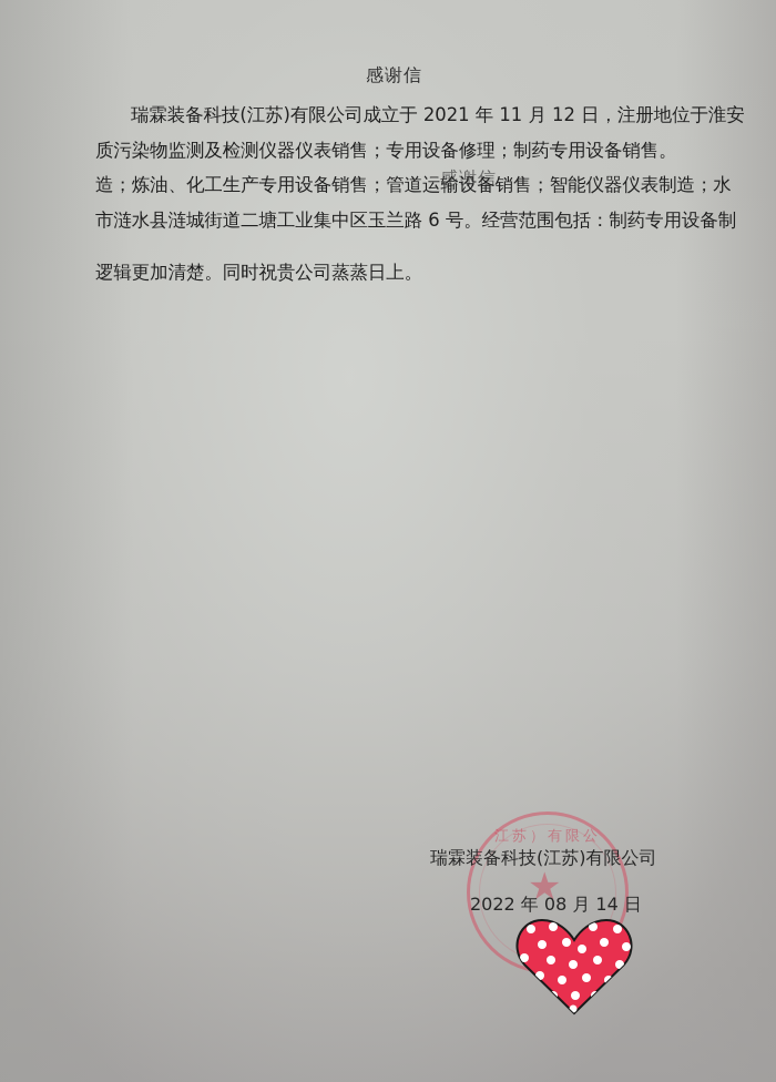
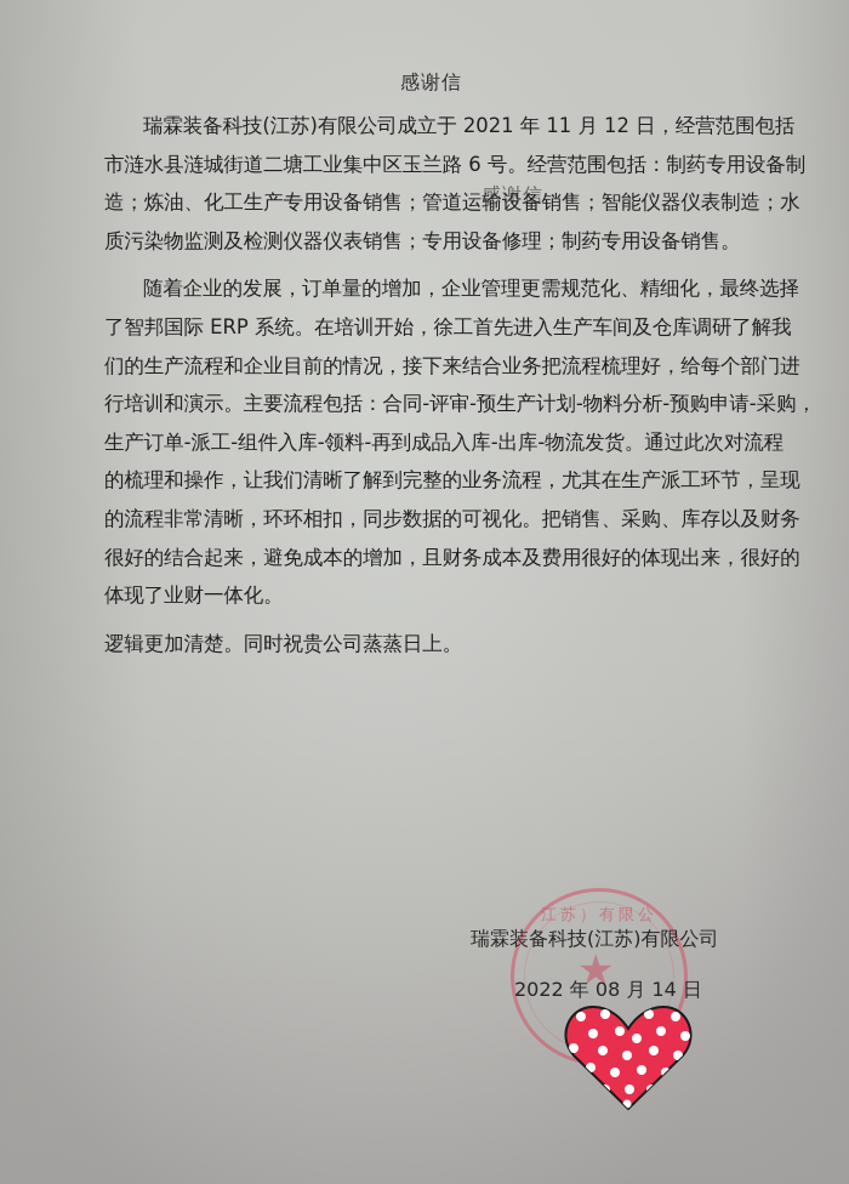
  感谢信
  感谢信
- 瑞霖装备科技(江苏)有限公司成立于 2021 年 11 月 12 日，注册地位于淮安
+ 瑞霖装备科技(江苏)有限公司成立于 2021 年 11 月 12 日，经营范围包括
- 质污染物监测及检测仪器仪表销售；专用设备修理；制药专用设备销售。
+ 市涟水县涟城街道二塘工业集中区玉兰路 6 号。经营范围包括：制药专用设备制
  造；炼油、化工生产专用设备销售；管道运输设备销售；智能仪器仪表制造；水
- 市涟水县涟城街道二塘工业集中区玉兰路 6 号。经营范围包括：制药专用设备制
+ 质污染物监测及检测仪器仪表销售；专用设备修理；制药专用设备销售。
+ 随着企业的发展，订单量的增加，企业管理更需规范化、精细化，最终选择
+ 了智邦国际 ERP 系统。在培训开始，徐工首先进入生产车间及仓库调研了解我
+ 们的生产流程和企业目前的情况，接下来结合业务把流程梳理好，给每个部门进
+ 行培训和演示。主要流程包括：合同-评审-预生产计划-物料分析-预购申请-采购，
+ 生产订单-派工-组件入库-领料-再到成品入库-出库-物流发货。通过此次对流程
+ 的梳理和操作，让我们清晰了解到完整的业务流程，尤其在生产派工环节，呈现
+ 的流程非常清晰，环环相扣，同步数据的可视化。把销售、采购、库存以及财务
+ 很好的结合起来，避免成本的增加，且财务成本及费用很好的体现出来，很好的
+ 体现了业财一体化。
  逻辑更加清楚。同时祝贵公司蒸蒸日上。
  江苏）有限公
  ★
  瑞霖装备科技(江苏)有限公司
  2022 年 08 月 14 日
